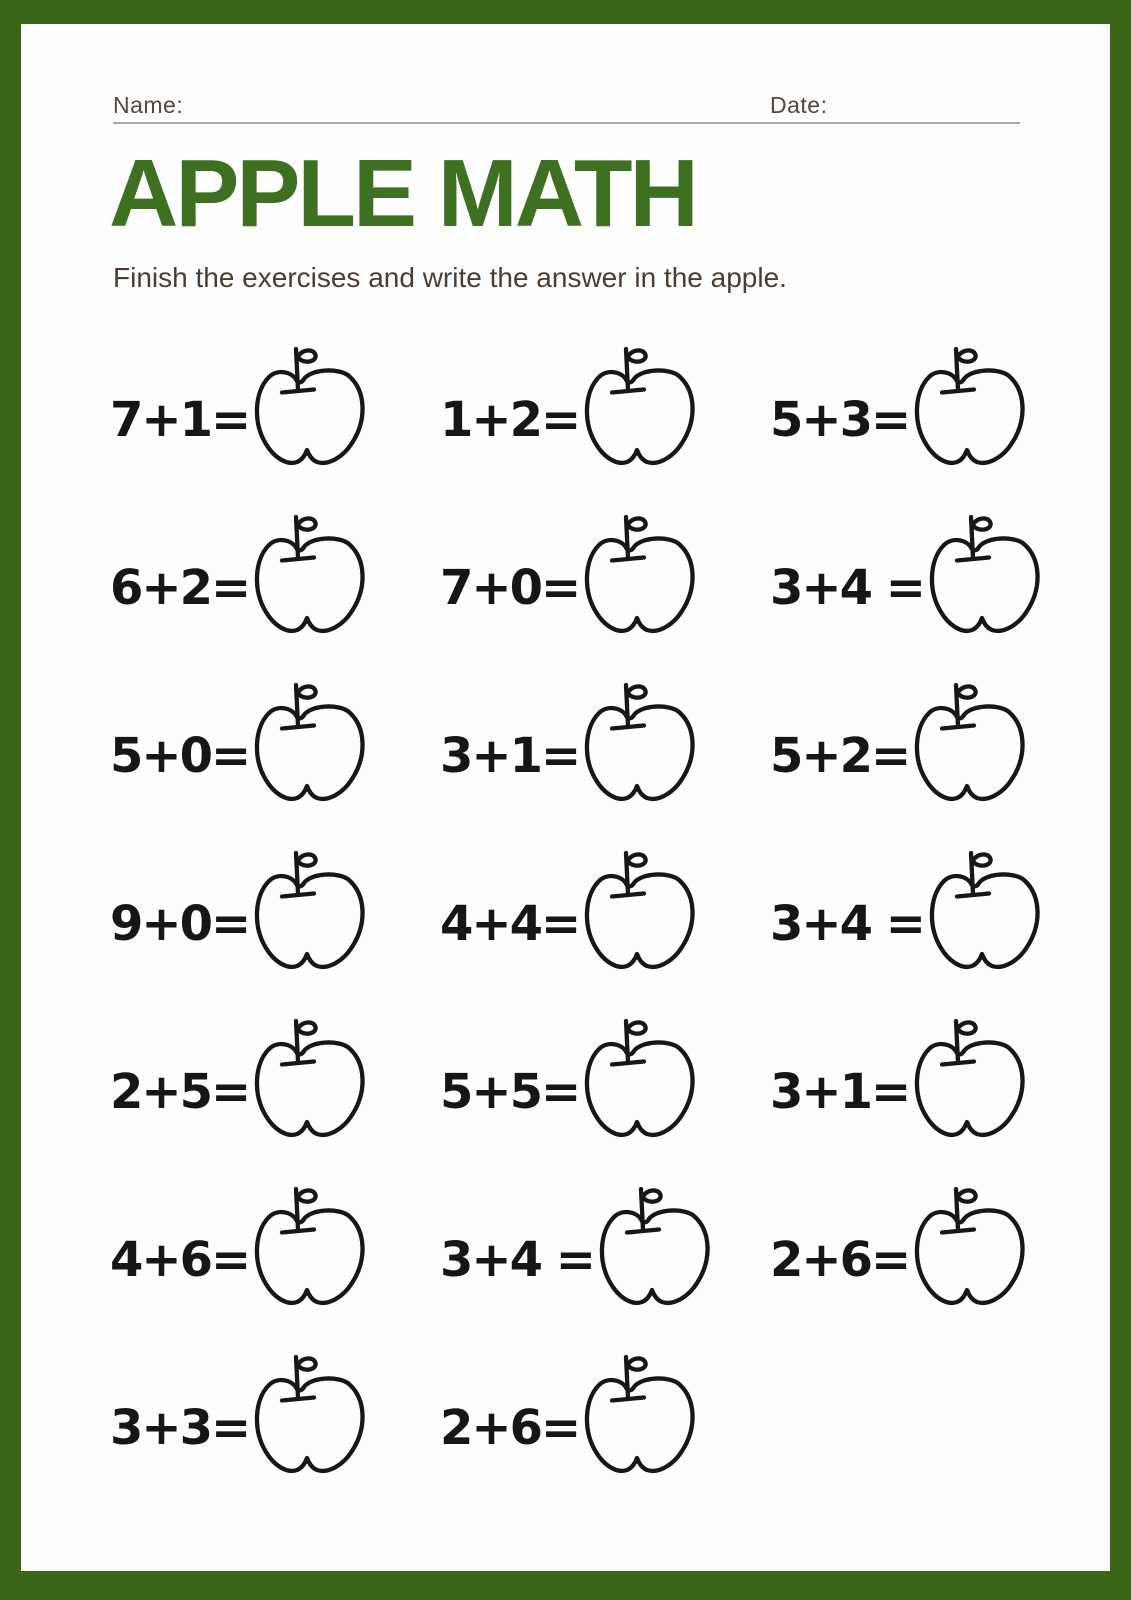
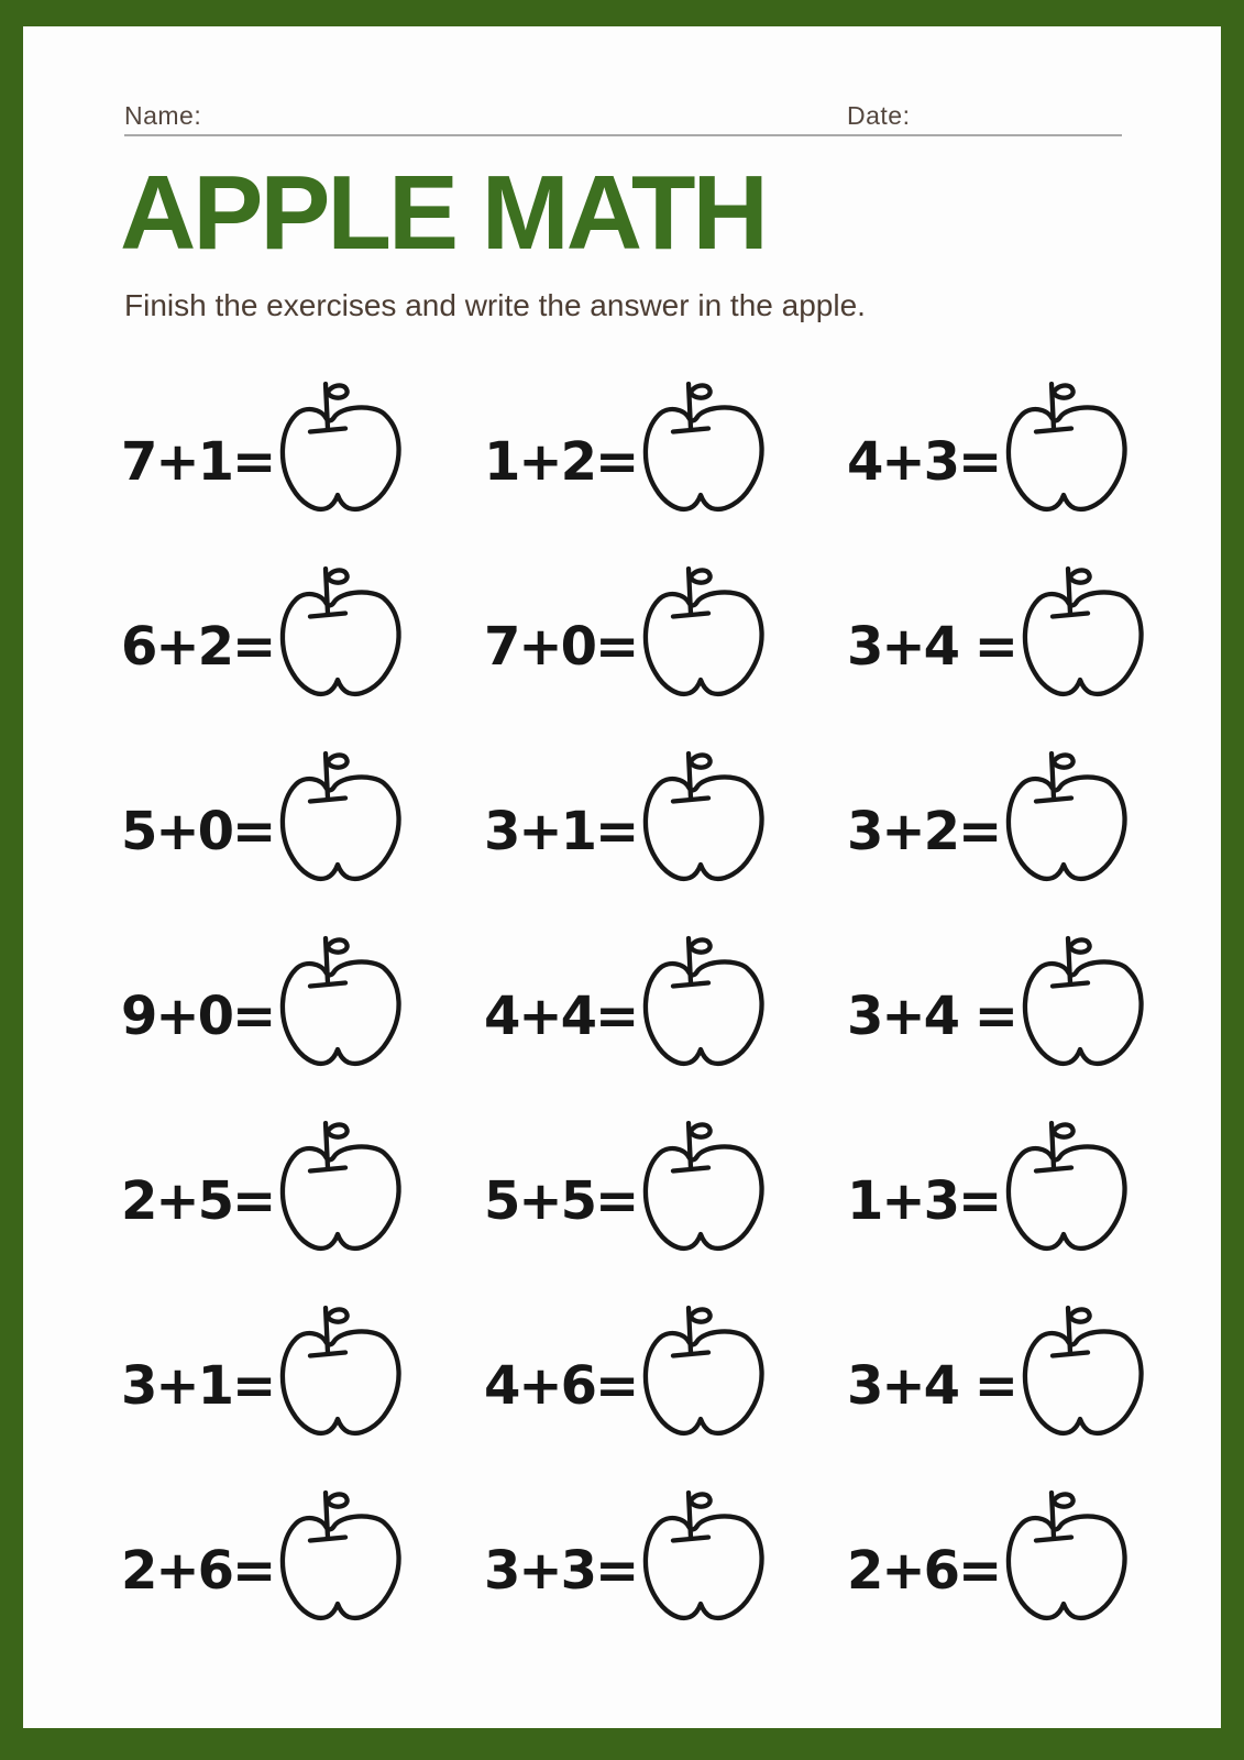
  Name:
  Date:
  APPLE MATH
  Finish the exercises and write the answer in the apple.
  7+1=
  1+2=
- 5+3=
+ 4+3=
  6+2=
  7+0=
  3+4 =
  5+0=
  3+1=
- 5+2=
+ 3+2=
  9+0=
  4+4=
  3+4 =
  2+5=
  5+5=
+ 1+3=
  3+1=
  4+6=
  3+4 =
  2+6=
  3+3=
  2+6=
